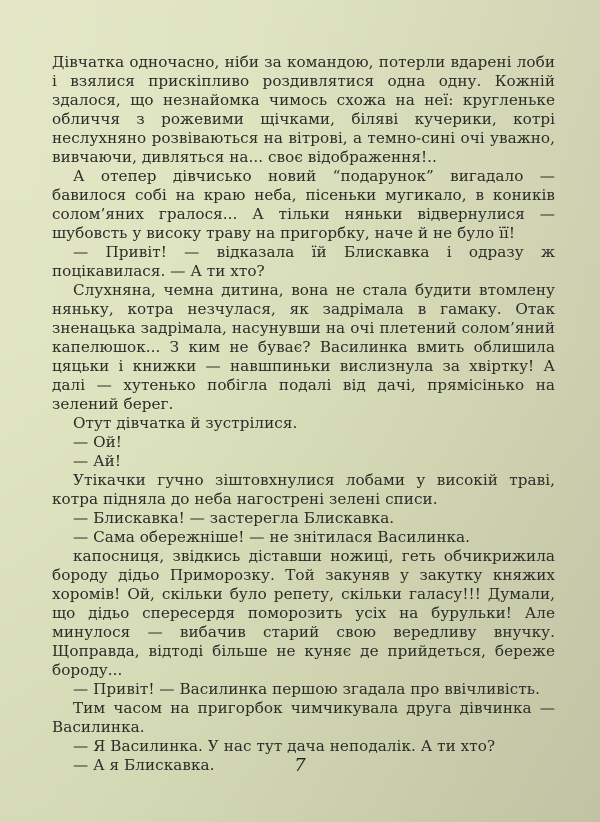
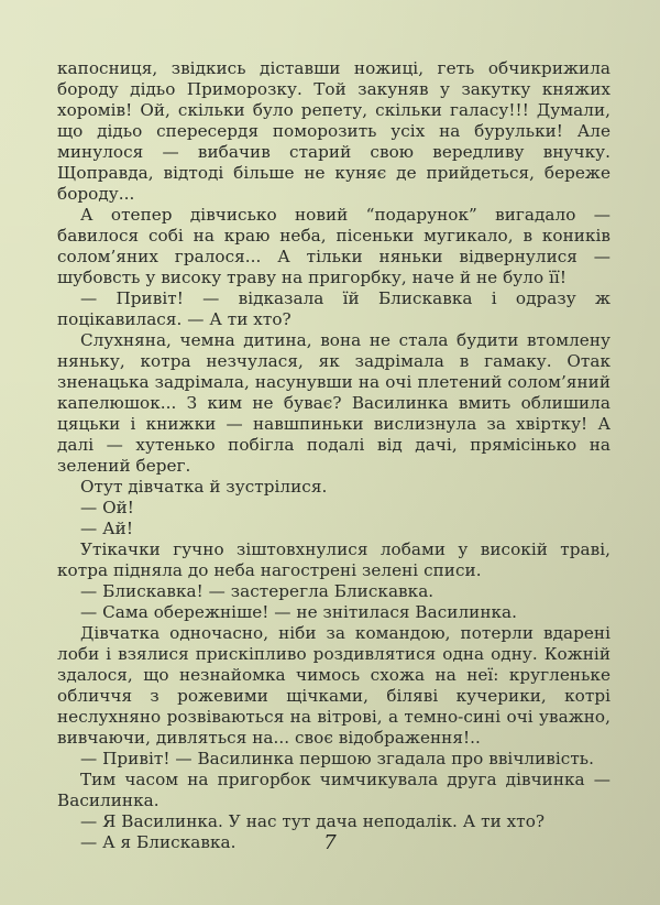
- Дівчатка одночасно, ніби за командою, потерли вдарені лоби і взялися прискіпливо роздивлятися одна одну. Кожній здалося, що незнайомка чимось схожа на неї: кругленьке обличчя з рожевими щічками, біляві кучерики, котрі неслухняно розвіваються на вітрові, а темно-сині очі уважно, вивчаючи, дивляться на... своє відображення!..
+ капосниця, звідкись діставши ножиці, геть обчикрижила бороду дідьо Приморозку. Той закуняв у закутку княжих хоромів! Ой, скільки було репету, скільки галасу!!! Думали, що дідьо спересердя поморозить усіх на бурульки! Але минулося — вибачив старий свою вередливу внучку. Щоправда, відтоді більше не куняє де прийдеться, береже бороду...
  А отепер дівчисько новий “подарунок” вигадало — бавилося собі на краю неба, пісеньки мугикало, в коників солом’яних гралося... А тільки няньки відвернулися — шубовсть у високу траву на пригорбку, наче й не було її!
  — Привіт! — відказала їй Блискавка і одразу ж поцікавилася. — А ти хто?
  Слухняна, чемна дитина, вона не стала будити втомлену няньку, котра незчулася, як задрімала в гамаку. Отак зненацька задрімала, насунувши на очі плетений солом’яний капелюшок... З ким не буває? Василинка вмить облишила цяцьки і книжки — навшпиньки вислизнула за хвіртку! А далі — хутенько побігла подалі від дачі, прямісінько на зелений берег.
  Отут дівчатка й зустрілися.
  — Ой!
  — Ай!
  Утікачки гучно зіштовхнулися лобами у високій траві, котра підняла до неба нагострені зелені списи.
  — Блискавка! — застерегла Блискавка.
  — Сама обережніше! — не знітилася Василинка.
- капосниця, звідкись діставши ножиці, геть обчикрижила бороду дідьо Приморозку. Той закуняв у закутку княжих хоромів! Ой, скільки було репету, скільки галасу!!! Думали, що дідьо спересердя поморозить усіх на бурульки! Але минулося — вибачив старий свою вередливу внучку. Щоправда, відтоді більше не куняє де прийдеться, береже бороду...
+ Дівчатка одночасно, ніби за командою, потерли вдарені лоби і взялися прискіпливо роздивлятися одна одну. Кожній здалося, що незнайомка чимось схожа на неї: кругленьке обличчя з рожевими щічками, біляві кучерики, котрі неслухняно розвіваються на вітрові, а темно-сині очі уважно, вивчаючи, дивляться на... своє відображення!..
  — Привіт! — Василинка першою згадала про ввічливість.
  Тим часом на пригорбок чимчикувала друга дівчинка — Василинка.
  — Я Василинка. У нас тут дача неподалік. А ти хто?
  — А я Блискавка.
  7
